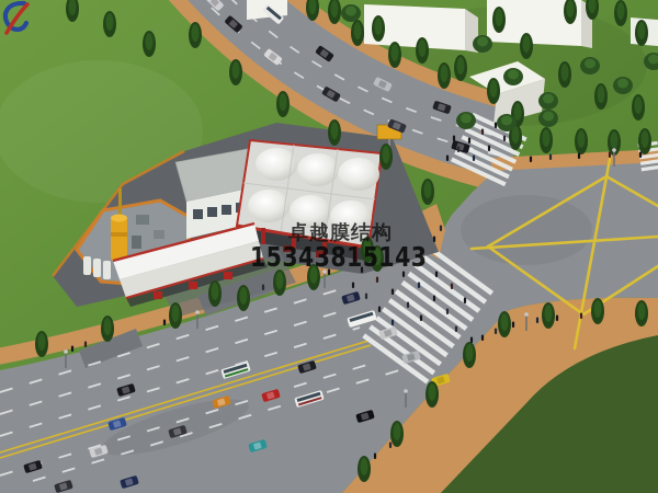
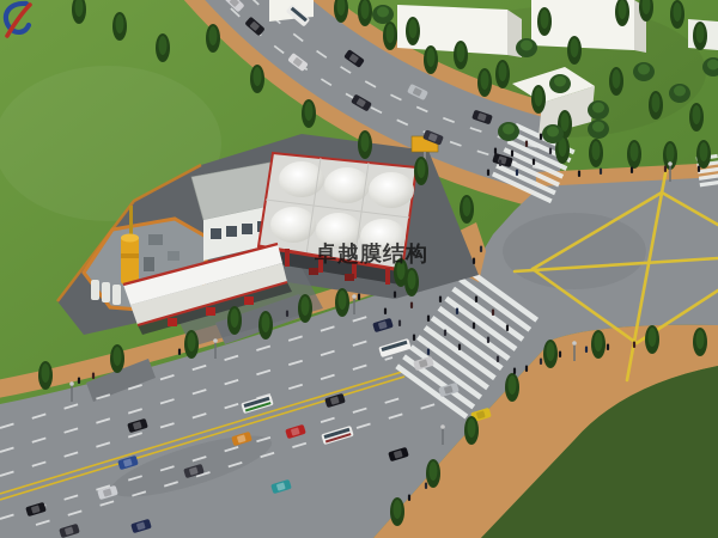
  卓越膜结构
- 15343815143
